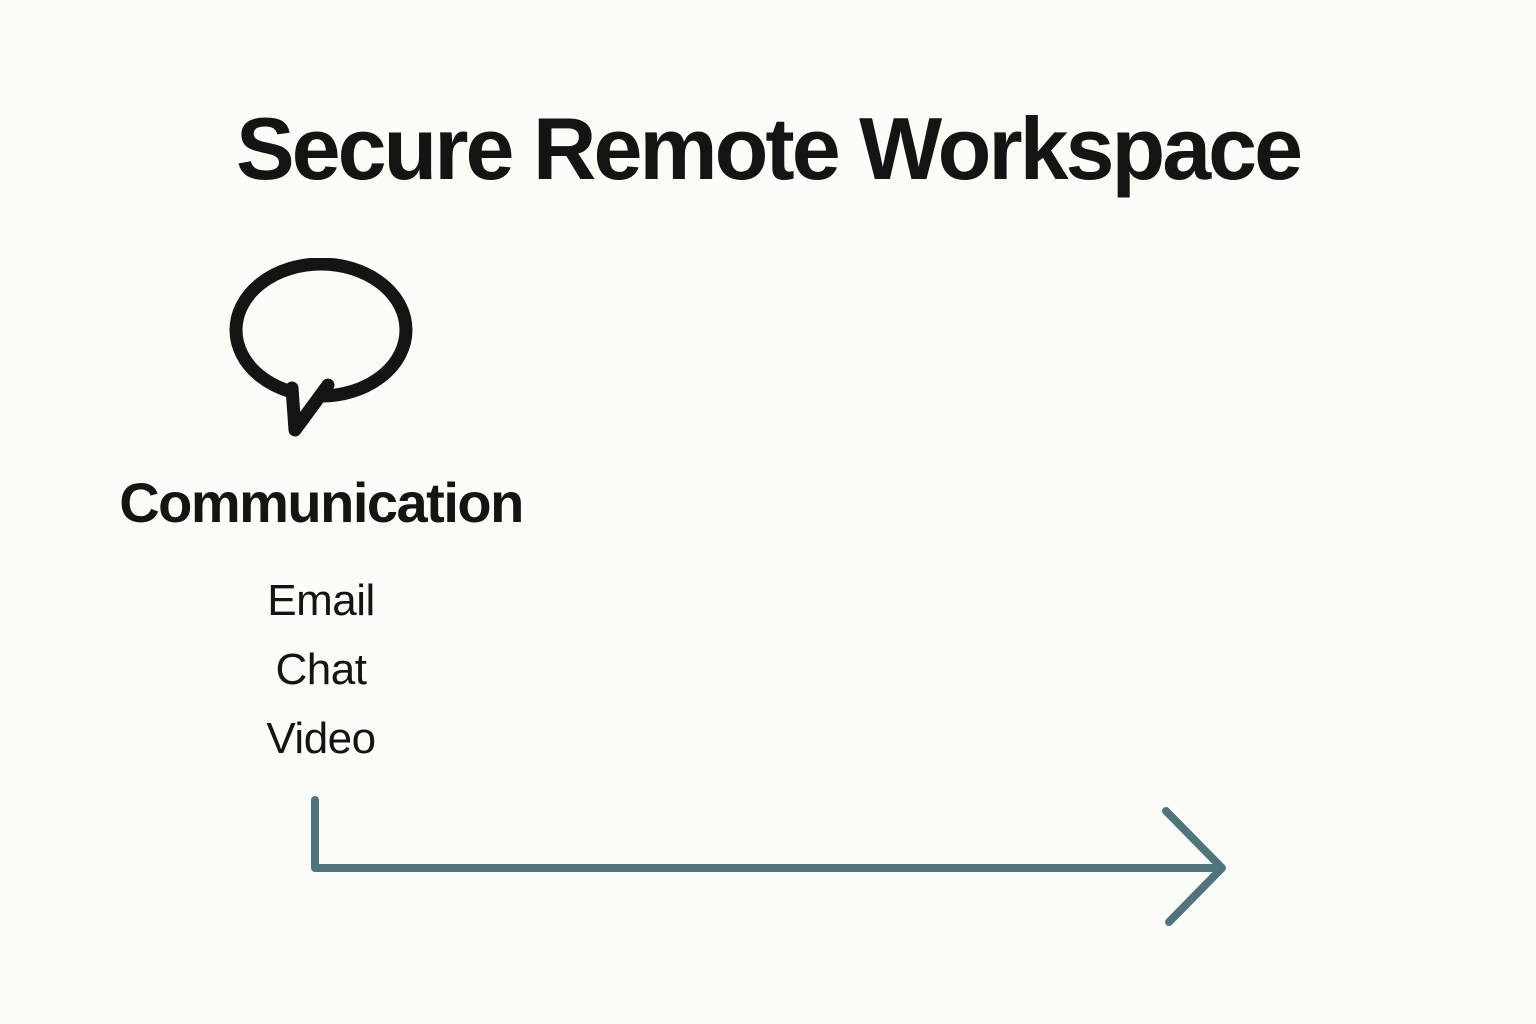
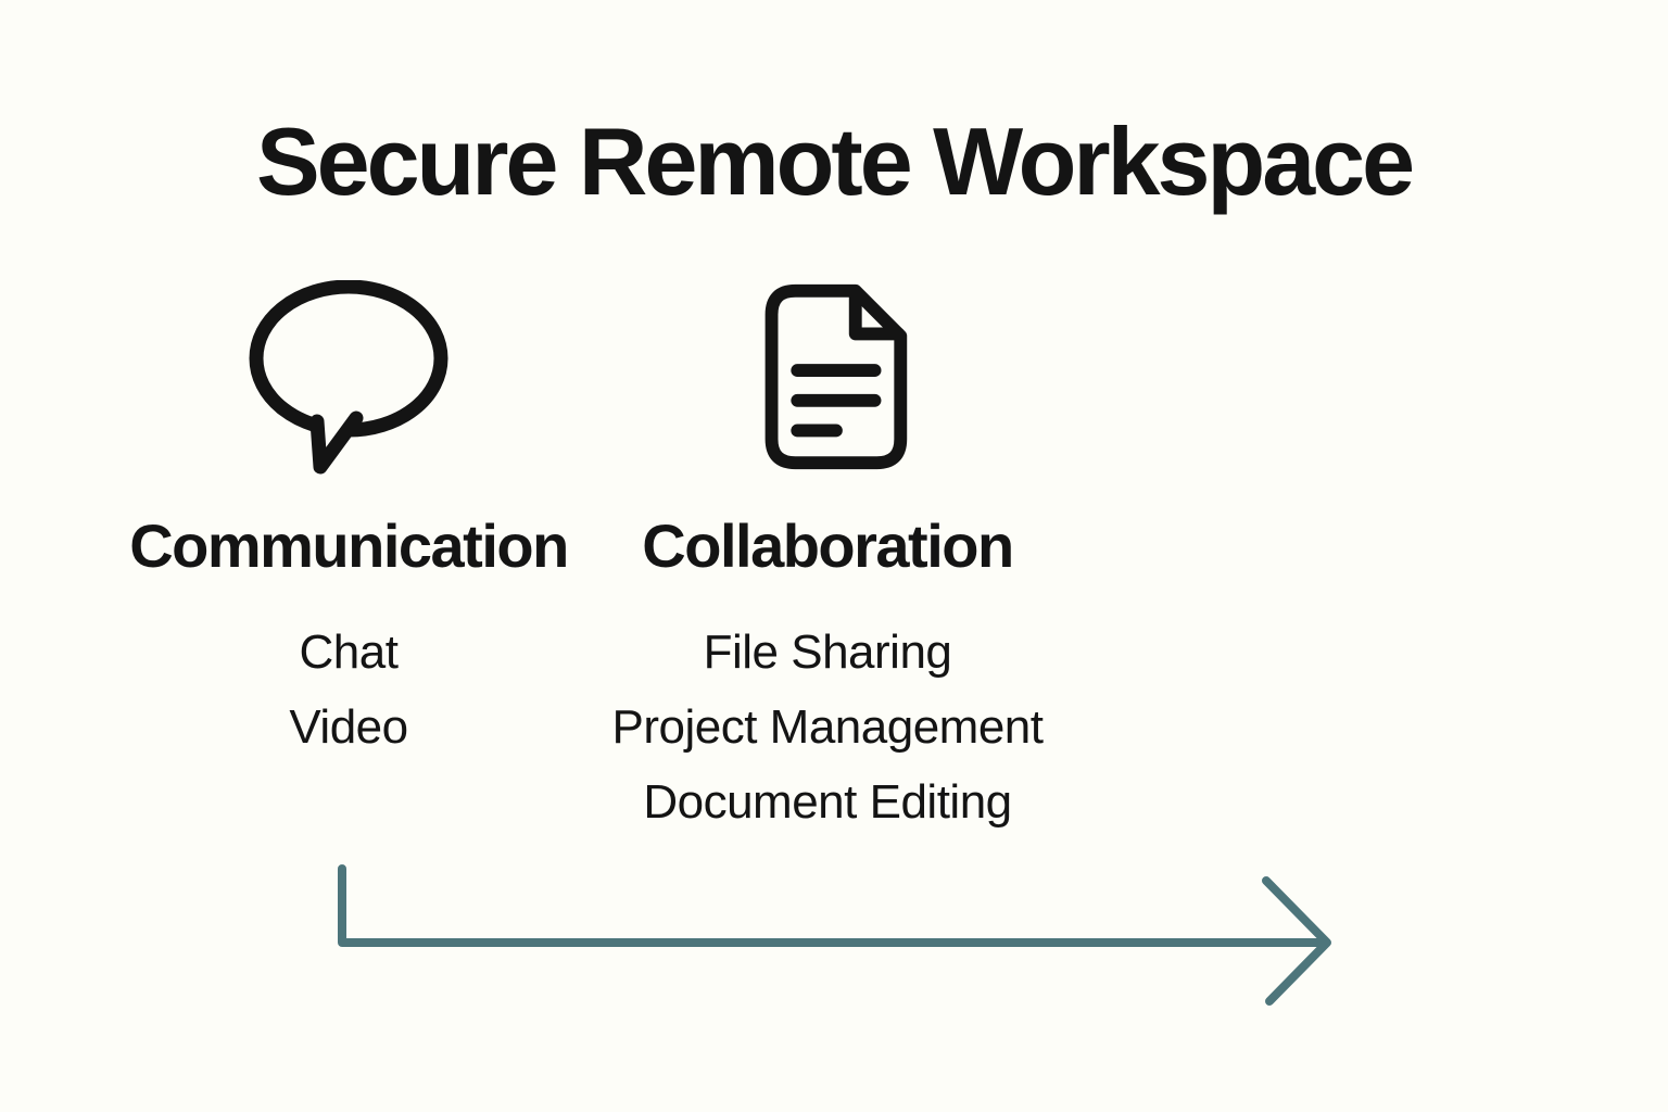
  Secure Remote Workspace
  Communication
- Email
  Chat
  Video
+ Collaboration
+ File Sharing
+ Project Management
+ Document Editing
